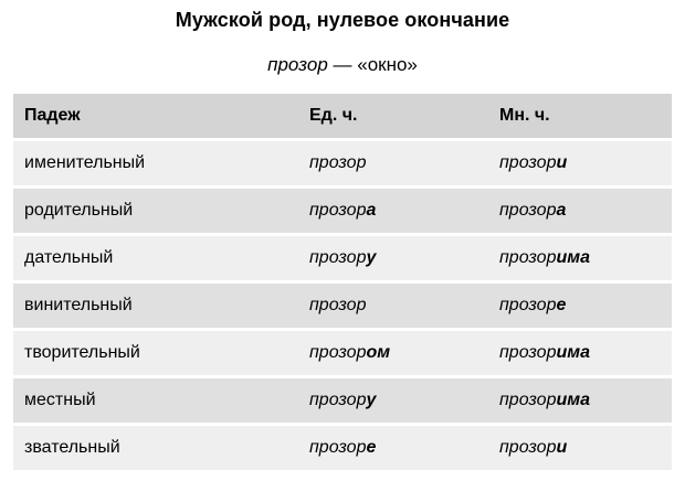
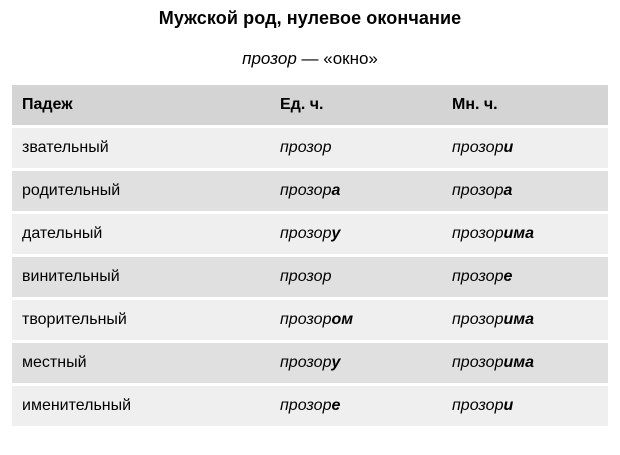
  Мужской род, нулевое окончание
  прозор — «окно»
  Падеж	Ед. ч.	Мн. ч.
- именительный	прозор	прозори
+ звательный	прозор	прозори
  родительный	прозора	прозора
  дательный	прозору	прозорима
  винительный	прозор	прозоре
  творительный	прозором	прозорима
  местный	прозору	прозорима
- звательный	прозоре	прозори
+ именительный	прозоре	прозори
